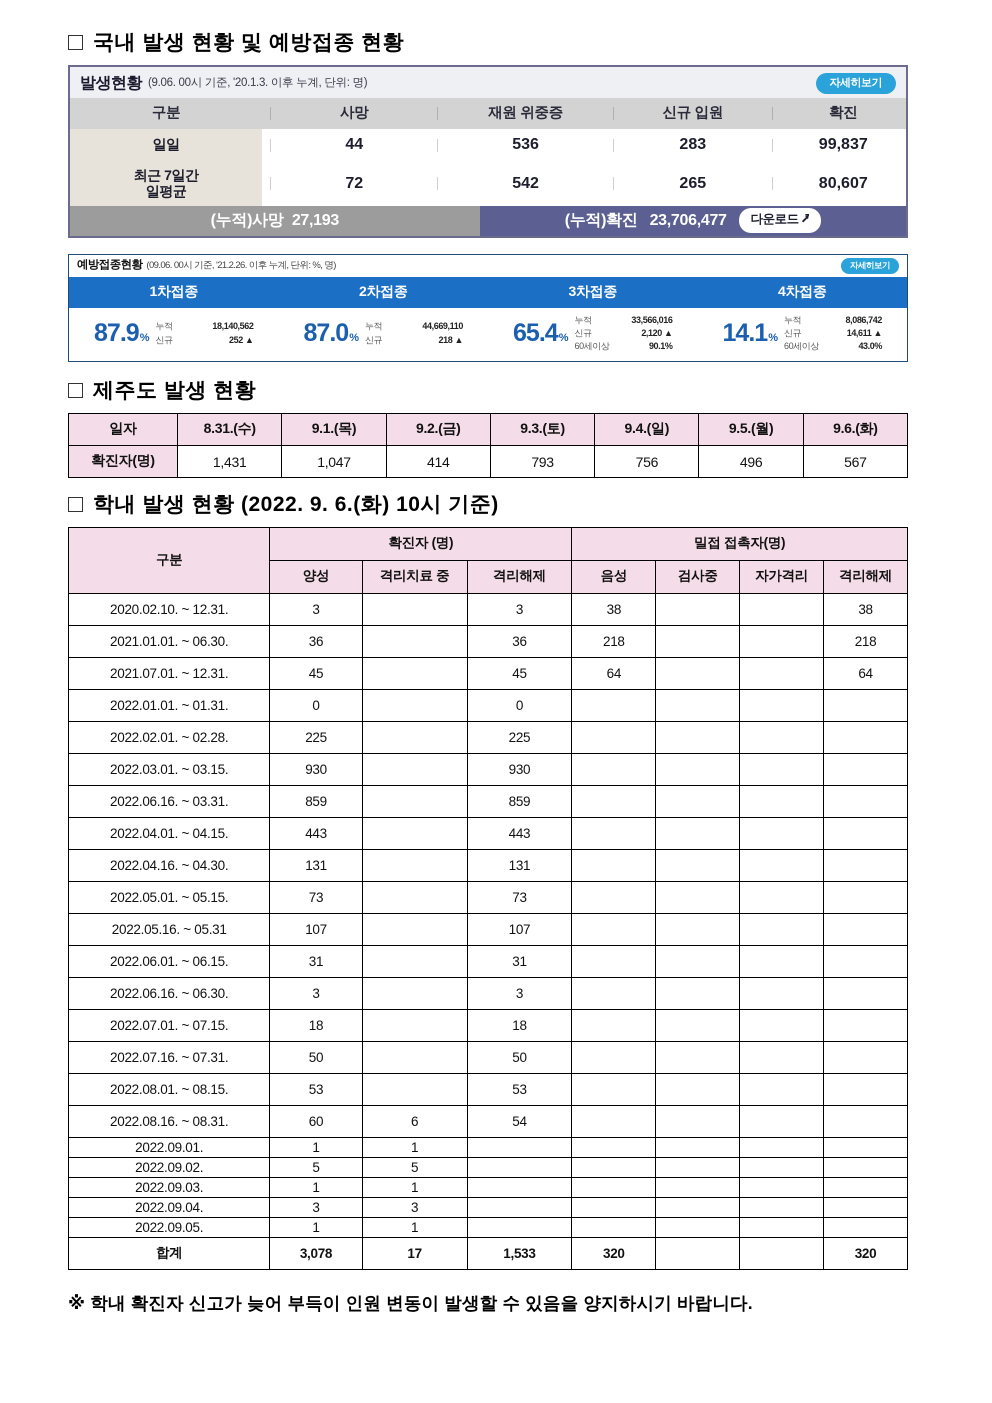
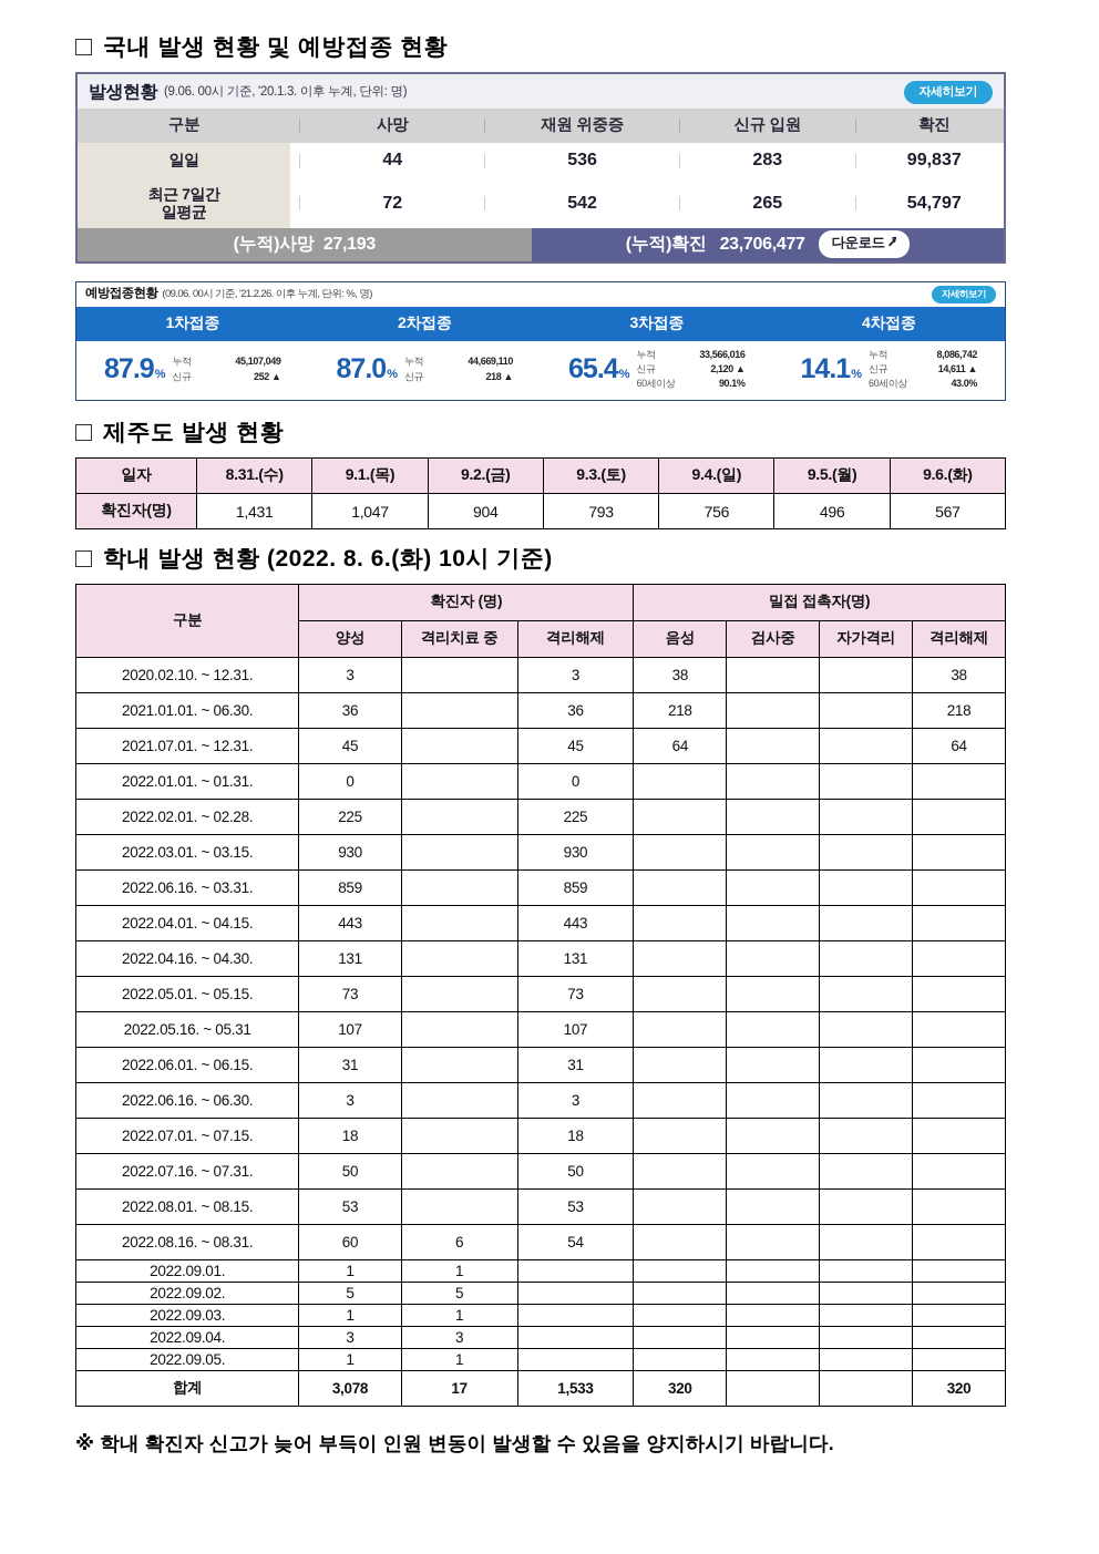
  국내 발생 현황 및 예방접종 현황
  발생현황
  (9.06. 00시 기준, '20.1.3. 이후 누계, 단위: 명)
  자세히보기
  구분		사망		재원 위중증		신규 입원		확진
  일일		44		536		283		99,837
- 최근 7일간 일평균		72		542		265		80,607
+ 최근 7일간 일평균		72		542		265		54,797
  (누적)사망
  27,193
  (누적)확진
  23,706,477
  다운로드 ⭷
  예방접종현황
  (09.06. 00시 기준, '21.2.26. 이후 누계, 단위: %, 명)
  자세히보기
  1차접종
  2차접종
  3차접종
  4차접종
  87.9%
  누적
- 18,140,562
+ 45,107,049
  신규
  252 ▲
  87.0%
  누적
  44,669,110
  신규
  218 ▲
  65.4%
  누적
  33,566,016
  신규
  2,120 ▲
  60세이상
  90.1%
  14.1%
  누적
  8,086,742
  신규
  14,611 ▲
  60세이상
  43.0%
  제주도 발생 현황
  일자	8.31.(수)	9.1.(목)	9.2.(금)	9.3.(토)	9.4.(일)	9.5.(월)	9.6.(화)
- 확진자(명)	1,431	1,047	414	793	756	496	567
+ 확진자(명)	1,431	1,047	904	793	756	496	567
- 학내 발생 현황 (2022. 9. 6.(화) 10시 기준)
+ 학내 발생 현황 (2022. 8. 6.(화) 10시 기준)
  구분	확진자 (명)	밀접 접촉자(명)
  양성	격리치료 중	격리해제	음성	검사중	자가격리	격리해제
  2020.02.10. ~ 12.31.	3		3	38			38
  2021.01.01. ~ 06.30.	36		36	218			218
  2021.07.01. ~ 12.31.	45		45	64			64
  2022.01.01. ~ 01.31.	0		0
  2022.02.01. ~ 02.28.	225		225
  2022.03.01. ~ 03.15.	930		930
  2022.06.16. ~ 03.31.	859		859
  2022.04.01. ~ 04.15.	443		443
  2022.04.16. ~ 04.30.	131		131
  2022.05.01. ~ 05.15.	73		73
  2022.05.16. ~ 05.31	107		107
  2022.06.01. ~ 06.15.	31		31
  2022.06.16. ~ 06.30.	3		3
  2022.07.01. ~ 07.15.	18		18
  2022.07.16. ~ 07.31.	50		50
  2022.08.01. ~ 08.15.	53		53
  2022.08.16. ~ 08.31.	60	6	54
  2022.09.01.	1	1
  2022.09.02.	5	5
  2022.09.03.	1	1
  2022.09.04.	3	3
  2022.09.05.	1	1
  합계	3,078	17	1,533	320			320
  ※ 학내 확진자 신고가 늦어 부득이 인원 변동이 발생할 수 있음을 양지하시기 바랍니다.
